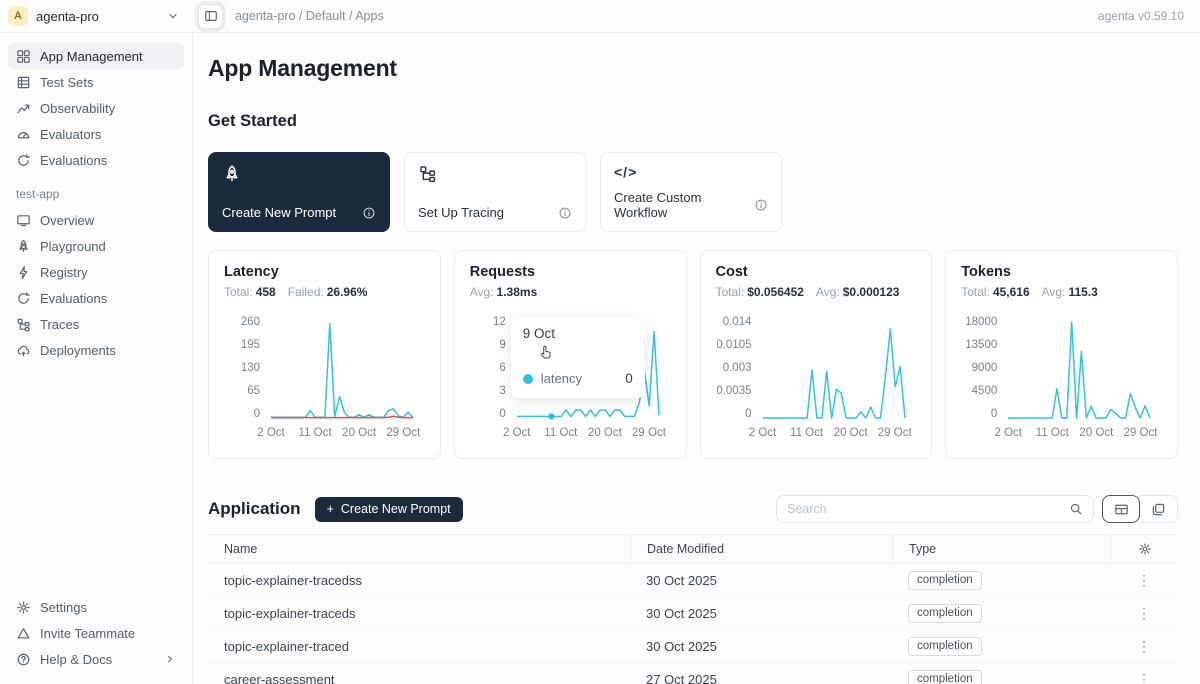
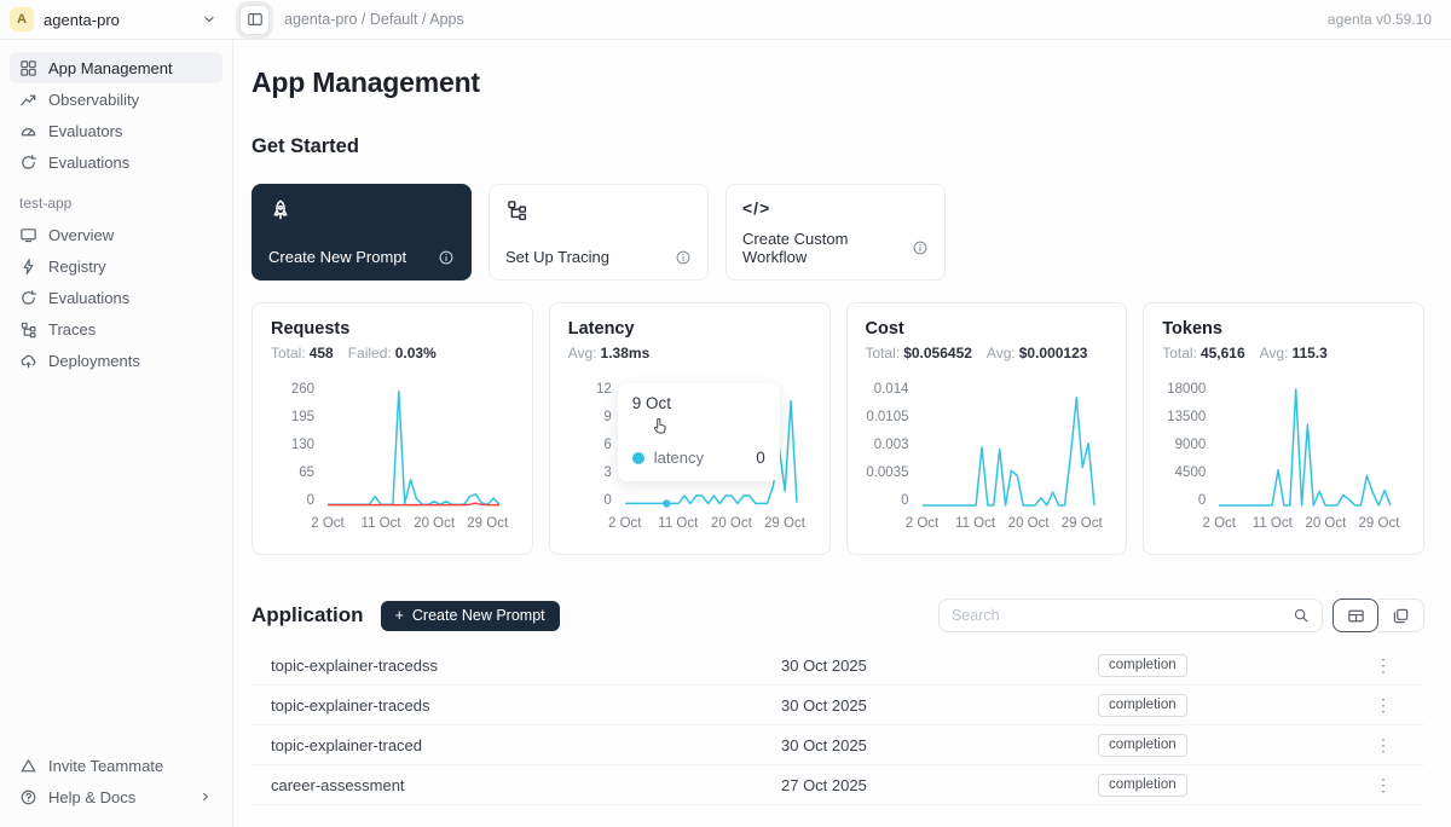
  A
  agenta-pro
  agenta-pro / Default / Apps
  agenta v0.59.10
  App Management
- Test Sets
  Observability
  Evaluators
  Evaluations
  test-app
  Overview
- Playground
  Registry
  Evaluations
  Traces
  Deployments
- Settings
  Invite Teammate
  Help & Docs
  App Management
  Get Started
  Create New Prompt
  Set Up Tracing
  </>
  Create Custom Workflow
- Latency
+ Requests
  Total: 458
- Failed: 26.96%
+ Failed: 0.03%
  260
  195
  130
  65
  0
  2 Oct
  11 Oct
  20 Oct
  29 Oct
- Requests
+ Latency
  Avg: 1.38ms
  12
  9
  6
  3
  0
  2 Oct
  11 Oct
  20 Oct
  29 Oct
  9 Oct
  latency
  0
  Cost
  Total: $0.056452
  Avg: $0.000123
  0.014
  0.0105
  0.003
  0.0035
  0
  2 Oct
  11 Oct
  20 Oct
  29 Oct
  Tokens
  Total: 45,616
  Avg: 115.3
  18000
  13500
  9000
  4500
  0
  2 Oct
  11 Oct
  20 Oct
  29 Oct
  Application
  +
  Create New Prompt
  Search
- Name
- Date Modified
- Type
  topic-explainer-tracedss
  30 Oct 2025
  completion
  ⋮
  topic-explainer-traceds
  30 Oct 2025
  completion
  ⋮
  topic-explainer-traced
  30 Oct 2025
  completion
  ⋮
  career-assessment
  27 Oct 2025
  completion
  ⋮
